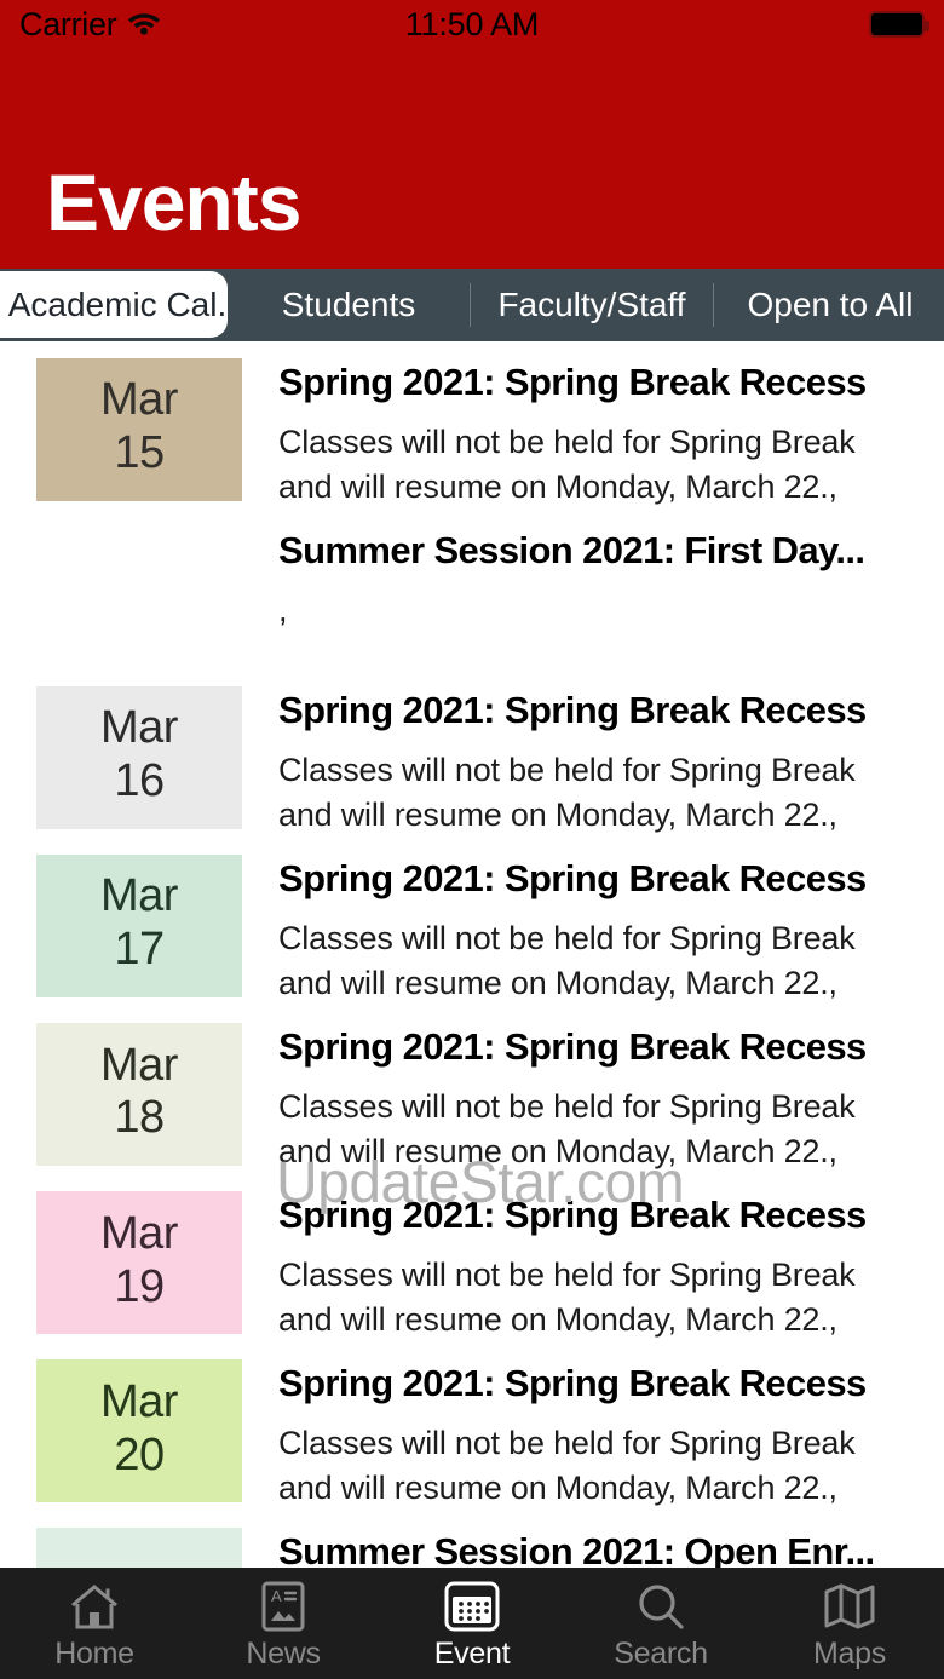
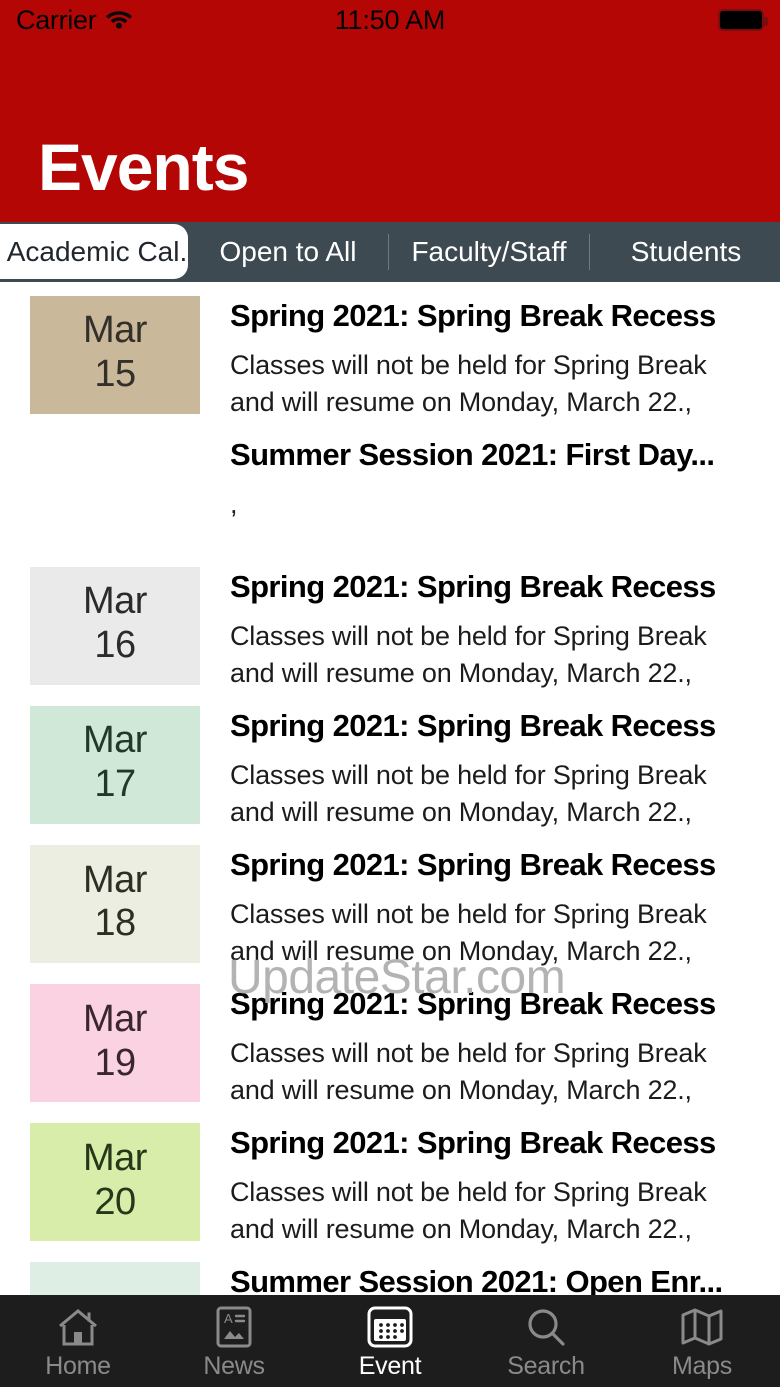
  Carrier
  11:50 AM
  Events
  Academic Cal.
- Students
+ Open to All
  Faculty/Staff
- Open to All
+ Students
  UpdateStar.com
  Mar
  15
  Spring 2021: Spring Break Recess
  Classes will not be held for Spring Break and will resume on Monday, March 22.,
  Summer Session 2021: First Day...
  ,
  Mar
  16
  Spring 2021: Spring Break Recess
  Classes will not be held for Spring Break and will resume on Monday, March 22.,
  Mar
  17
  Spring 2021: Spring Break Recess
  Classes will not be held for Spring Break and will resume on Monday, March 22.,
  Mar
  18
  Spring 2021: Spring Break Recess
  Classes will not be held for Spring Break and will resume on Monday, March 22.,
  Mar
  19
  Spring 2021: Spring Break Recess
  Classes will not be held for Spring Break and will resume on Monday, March 22.,
  Mar
  20
  Spring 2021: Spring Break Recess
  Classes will not be held for Spring Break and will resume on Monday, March 22.,
  Summer Session 2021: Open Enr...
  Home
  A
  News
  Event
  Search
  Maps
